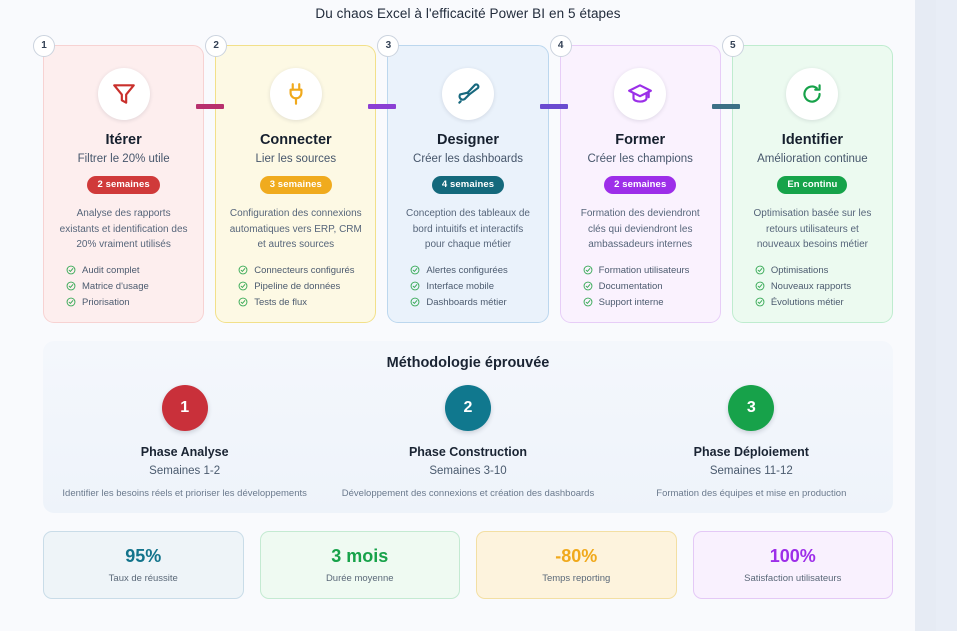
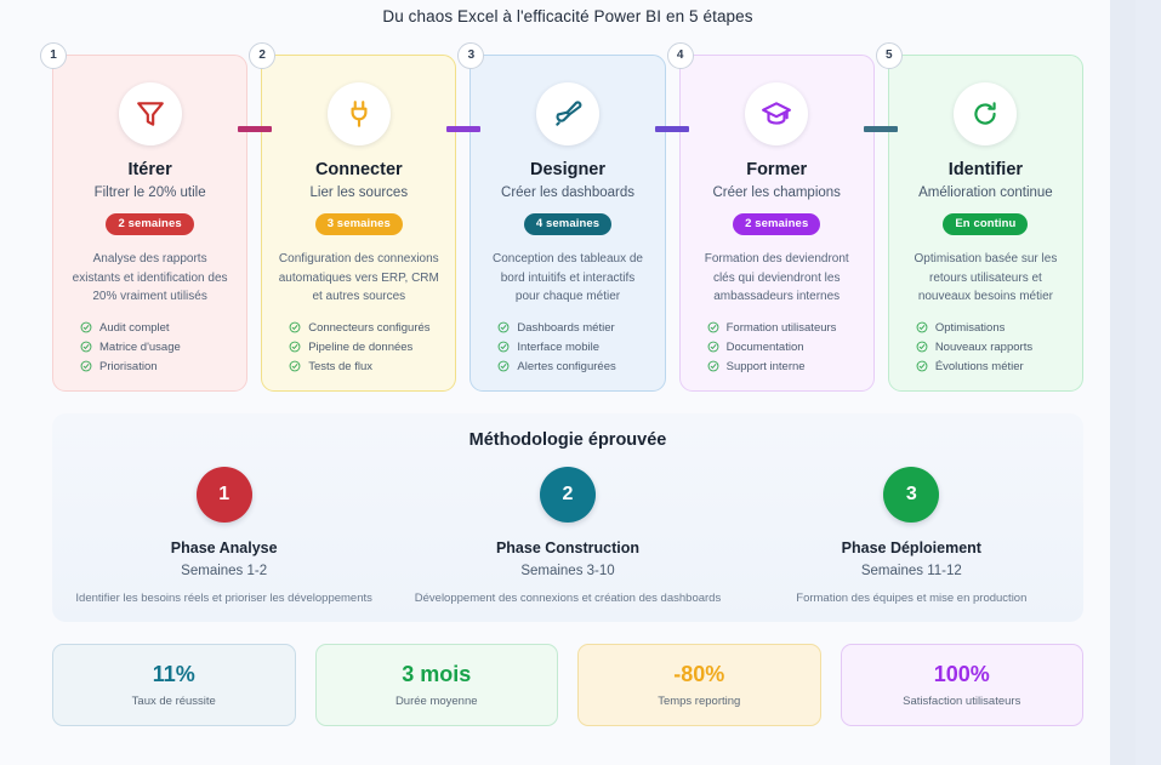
  Du chaos Excel à l'efficacité Power BI en 5 étapes
  1
  Itérer
  Filtrer le 20% utile
  2 semaines
  Analyse des rapports existants et identification des 20% vraiment utilisés
  Audit complet
  Matrice d'usage
  Priorisation
  2
  Connecter
  Lier les sources
  3 semaines
  Configuration des connexions automatiques vers ERP, CRM et autres sources
  Connecteurs configurés
  Pipeline de données
  Tests de flux
  3
  Designer
  Créer les dashboards
  4 semaines
  Conception des tableaux de bord intuitifs et interactifs pour chaque métier
- Alertes configurées
+ Dashboards métier
  Interface mobile
- Dashboards métier
+ Alertes configurées
  4
  Former
  Créer les champions
  2 semaines
  Formation des deviendront clés qui deviendront les ambassadeurs internes
  Formation utilisateurs
  Documentation
  Support interne
  5
  Identifier
  Amélioration continue
  En continu
  Optimisation basée sur les retours utilisateurs et nouveaux besoins métier
  Optimisations
  Nouveaux rapports
  Évolutions métier
  Méthodologie éprouvée
  1
  Phase Analyse
  Semaines 1-2
  Identifier les besoins réels et prioriser les développements
  2
  Phase Construction
  Semaines 3-10
  Développement des connexions et création des dashboards
  3
  Phase Déploiement
  Semaines 11-12
  Formation des équipes et mise en production
- 95%
+ 11%
  Taux de réussite
  3 mois
  Durée moyenne
  -80%
  Temps reporting
  100%
  Satisfaction utilisateurs
